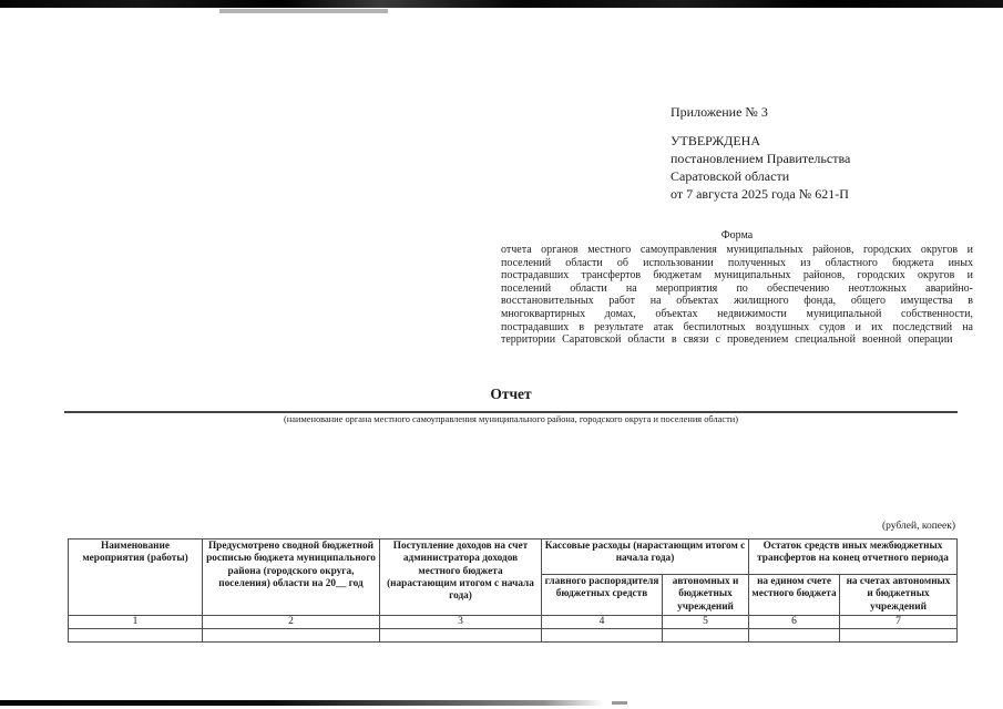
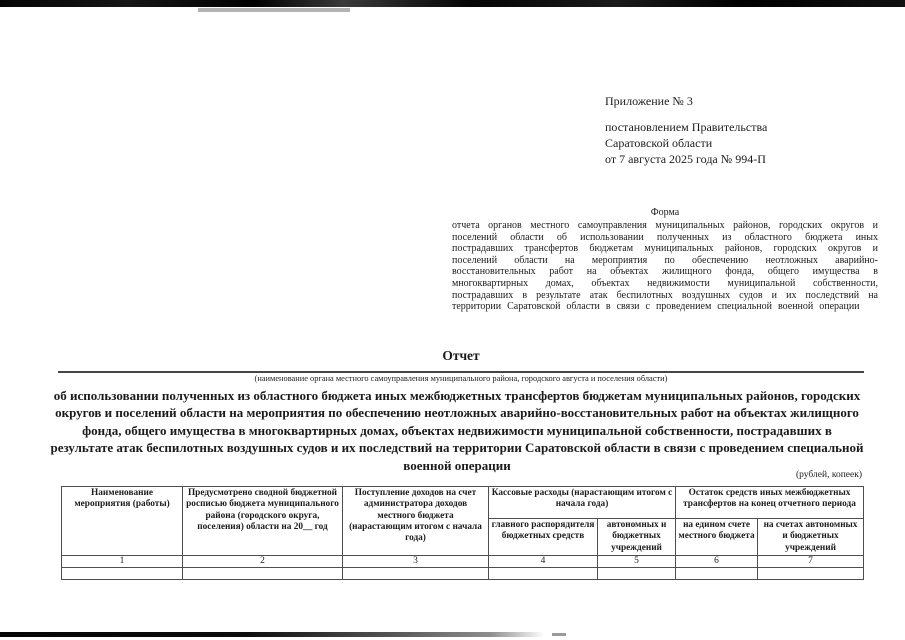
  Приложение № 3
- УТВЕРЖДЕНА
  постановлением Правительства
  Саратовской области
- от 7 августа 2025 года № 621-П
+ от 7 августа 2025 года № 994-П
  Форма
  отчета органов местного самоуправления муниципальных районов, городских округов и поселений области об использовании полученных из областного бюджета иных пострадавших трансфертов бюджетам муниципальных районов, городских округов и поселений области на мероприятия по обеспечению неотложных аварийно-восстановительных работ на объектах жилищного фонда, общего имущества в многоквартирных домах, объектах недвижимости муниципальной собственности, пострадавших в результате атак беспилотных воздушных судов и их последствий на территории Саратовской области в связи с проведением специальной военной операции
  Отчет
- (наименование органа местного самоуправления муниципального района, городского округа и поселения области)
+ (наименование органа местного самоуправления муниципального района, городского августа и поселения области)
+ об использовании полученных из областного бюджета иных межбюджетных трансфертов бюджетам муниципальных районов, городских округов и поселений области на мероприятия по обеспечению неотложных аварийно-восстановительных работ на объектах жилищного фонда, общего имущества в многоквартирных домах, объектах недвижимости муниципальной собственности, пострадавших в результате атак беспилотных воздушных судов и их последствий на территории Саратовской области в связи с проведением специальной военной операции
  (рублей, копеек)
  Наименование мероприятия (работы)	Предусмотрено сводной бюджетной росписью бюджета муниципального района (городского округа, поселения) области на 20__ год	Поступление доходов на счет администратора доходов местного бюджета (нарастающим итогом с начала года)	Кассовые расходы (нарастающим итогом с начала года)	Остаток средств иных межбюджетных трансфертов на конец отчетного периода
  главного распорядителя бюджетных средств	автономных и бюджетных учреждений	на едином счете местного бюджета	на счетах автономных и бюджетных учреждений
  1	2	3	4	5	6	7
